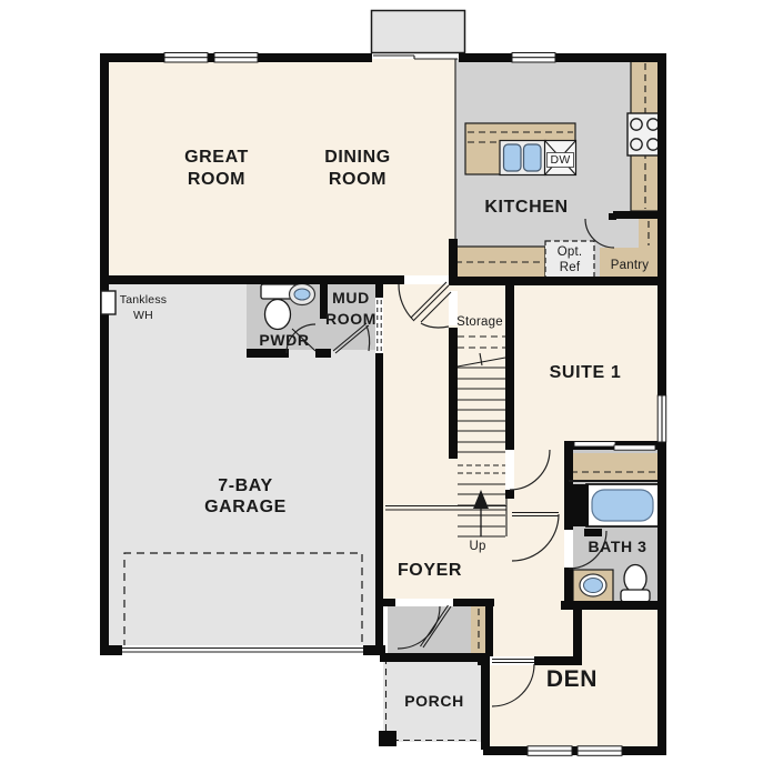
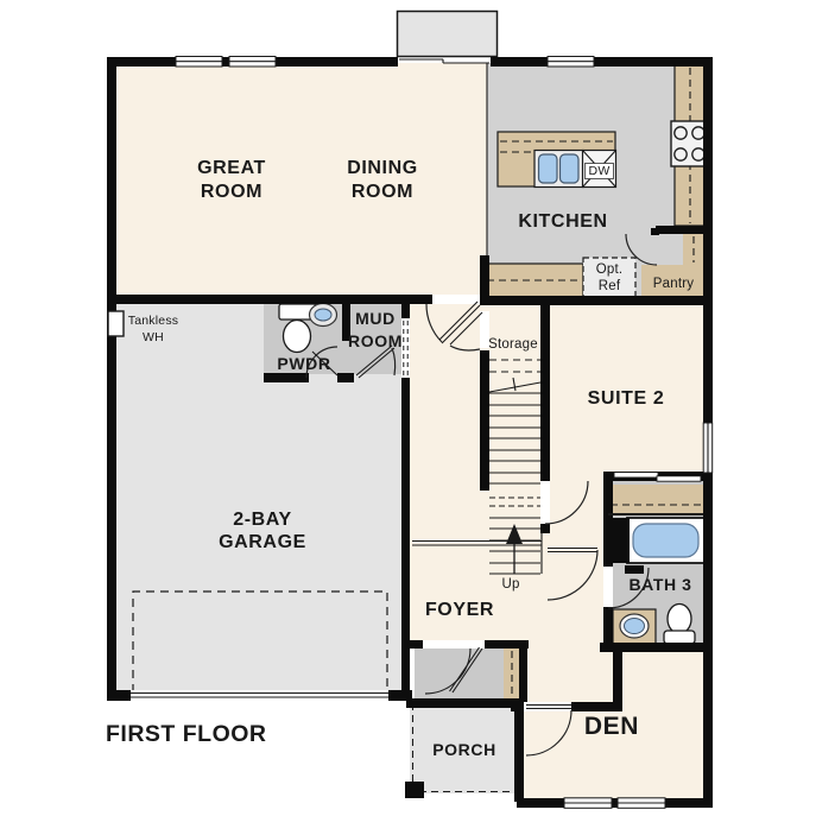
  GREAT
  ROOM
  DINING
  ROOM
  KITCHEN
  PWDR
  MUD
  ROOM
- SUITE 1
+ SUITE 2
- 7-BAY
+ 2-BAY
  GARAGE
  FOYER
  BATH 3
  DEN
  PORCH
  Pantry
  Storage
  Up
  DW
  Opt.
  Ref
  Tankless
  WH
+ FIRST FLOOR
